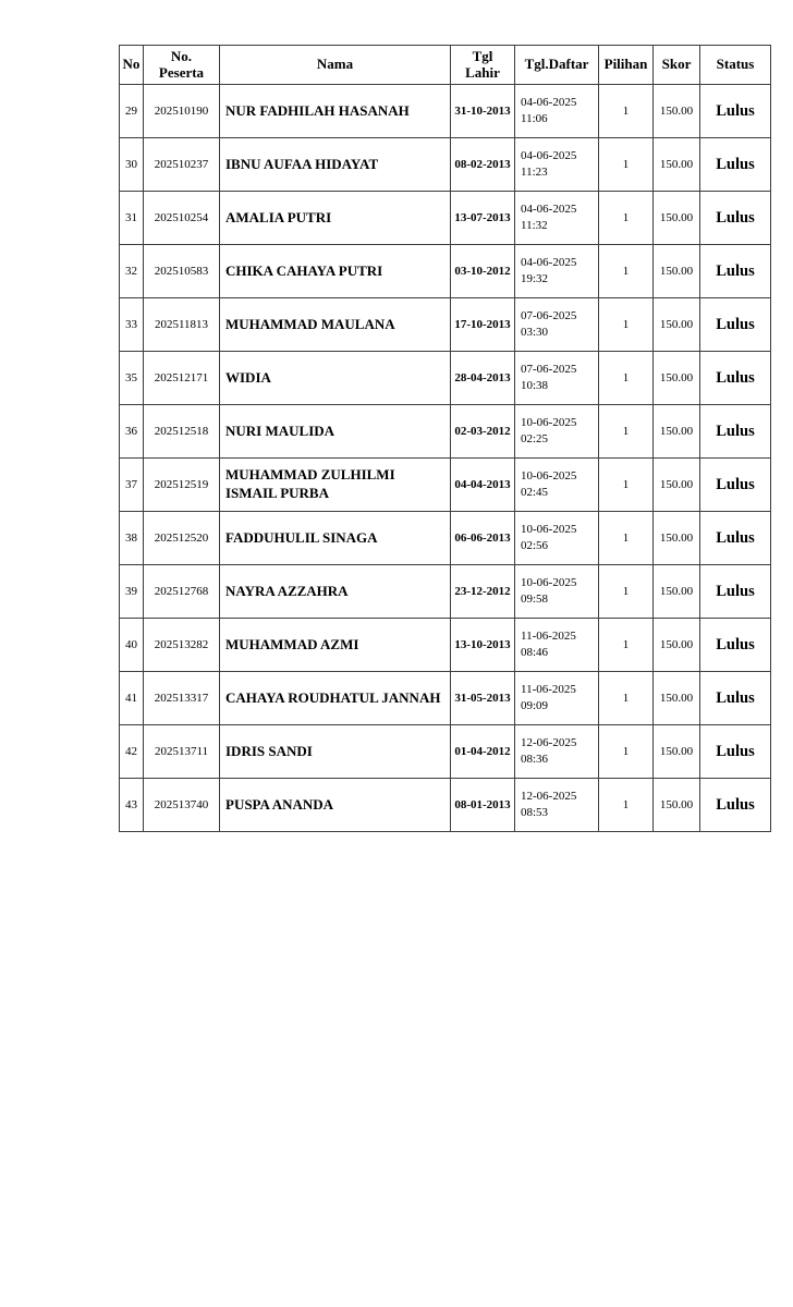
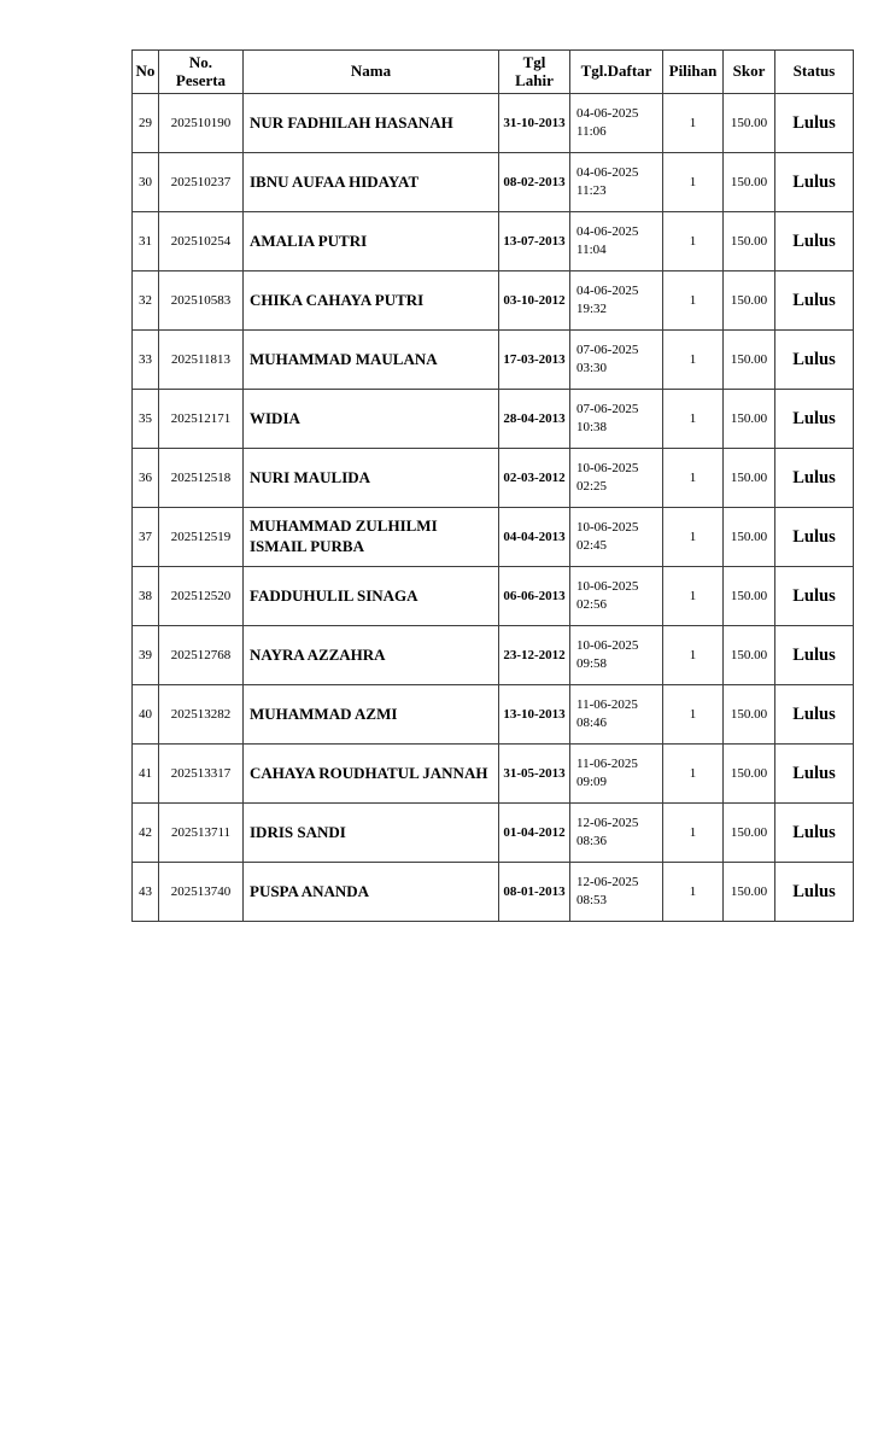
  No	No. Peserta	Nama	Tgl Lahir	Tgl.Daftar	Pilihan	Skor	Status
  29	202510190	NUR FADHILAH HASANAH	31-10-2013	04-06-202511:06	1	150.00	Lulus
  30	202510237	IBNU AUFAA HIDAYAT	08-02-2013	04-06-202511:23	1	150.00	Lulus
- 31	202510254	AMALIA PUTRI	13-07-2013	04-06-202511:32	1	150.00	Lulus
+ 31	202510254	AMALIA PUTRI	13-07-2013	04-06-202511:04	1	150.00	Lulus
  32	202510583	CHIKA CAHAYA PUTRI	03-10-2012	04-06-202519:32	1	150.00	Lulus
- 33	202511813	MUHAMMAD MAULANA	17-10-2013	07-06-202503:30	1	150.00	Lulus
+ 33	202511813	MUHAMMAD MAULANA	17-03-2013	07-06-202503:30	1	150.00	Lulus
  35	202512171	WIDIA	28-04-2013	07-06-202510:38	1	150.00	Lulus
  36	202512518	NURI MAULIDA	02-03-2012	10-06-202502:25	1	150.00	Lulus
  37	202512519	MUHAMMAD ZULHILMI ISMAIL PURBA	04-04-2013	10-06-202502:45	1	150.00	Lulus
  38	202512520	FADDUHULIL SINAGA	06-06-2013	10-06-202502:56	1	150.00	Lulus
  39	202512768	NAYRA AZZAHRA	23-12-2012	10-06-202509:58	1	150.00	Lulus
  40	202513282	MUHAMMAD AZMI	13-10-2013	11-06-202508:46	1	150.00	Lulus
  41	202513317	CAHAYA ROUDHATUL JANNAH	31-05-2013	11-06-202509:09	1	150.00	Lulus
  42	202513711	IDRIS SANDI	01-04-2012	12-06-202508:36	1	150.00	Lulus
  43	202513740	PUSPA ANANDA	08-01-2013	12-06-202508:53	1	150.00	Lulus
